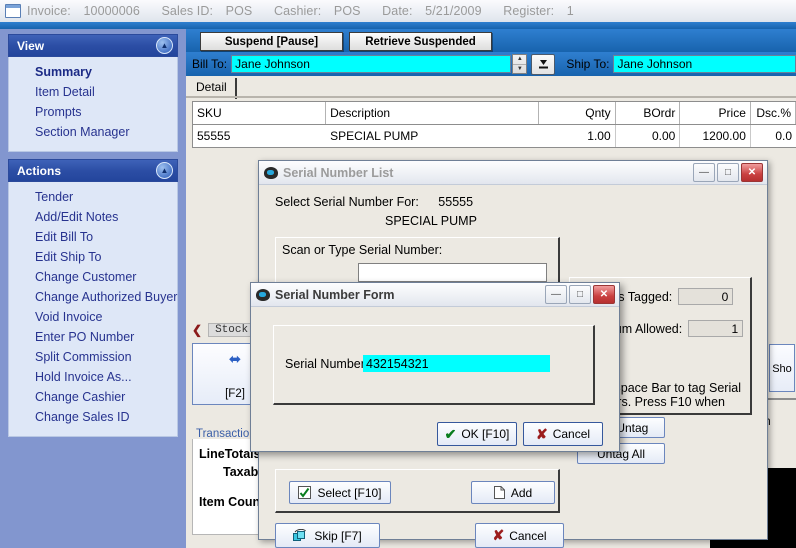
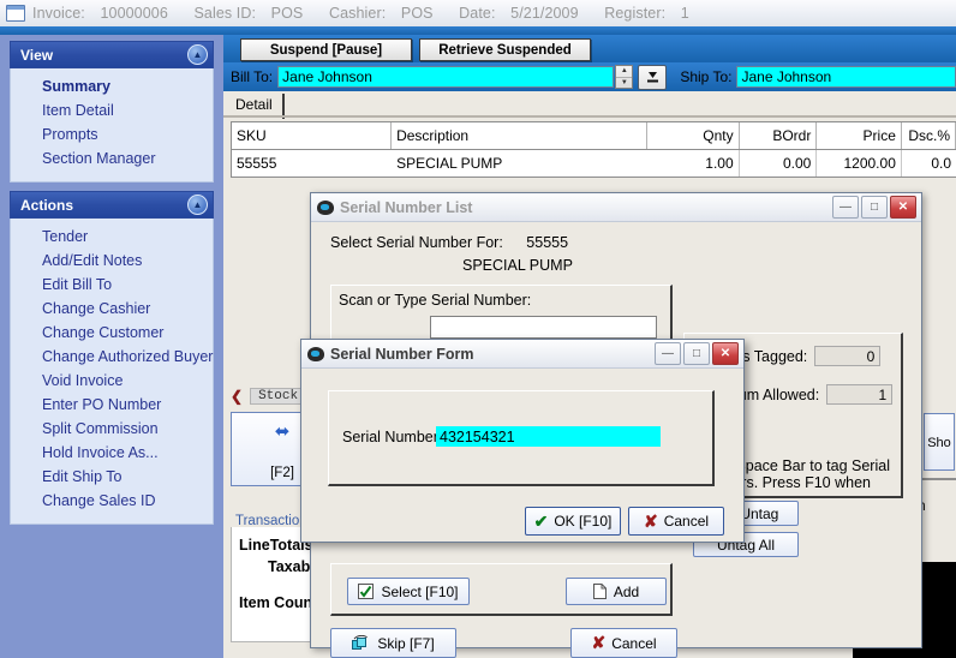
  Invoice: 10000006 Sales ID: POS Cashier: POS Date: 5/21/2009 Register: 1
  View
  ▲
  Summary
  Item Detail
  Prompts
  Section Manager
  Actions
  ▲
  Tender
  Add/Edit Notes
  Edit Bill To
- Edit Ship To
+ Change Cashier
  Change Customer
  Change Authorized Buyer
  Void Invoice
  Enter PO Number
  Split Commission
  Hold Invoice As...
- Change Cashier
+ Edit Ship To
  Change Sales ID
  Suspend [Pause]
  Retrieve Suspended
  Bill To:
  Jane Johnson
  Ship To:
  Jane Johnson
  Detail
  SKU
  Description
  Qnty
  BOrdr
  Price
  Dsc.%
  55555
  SPECIAL PUMP
  1.00
  0.00
  1200.00
  0.0
  ❮
  Stock
  ⬌
  [F2]
  Transactio
  LineTotal
  Taxab
  Item Coun
  Sho
  Serial Number List
  —
  □
  ✕
  Select Serial Number For: 55555
  SPECIAL PUMP
  Scan or Type Serial Number:
  0
  1
  Untag All
  Select [F10]
  Add
  Skip [F7]
  ✘
  Cancel
  Serial Number Form
  —
  □
  ✕
  Serial Numbe
  432154321
  ✔
  OK [F10]
  ✘
  Cancel
